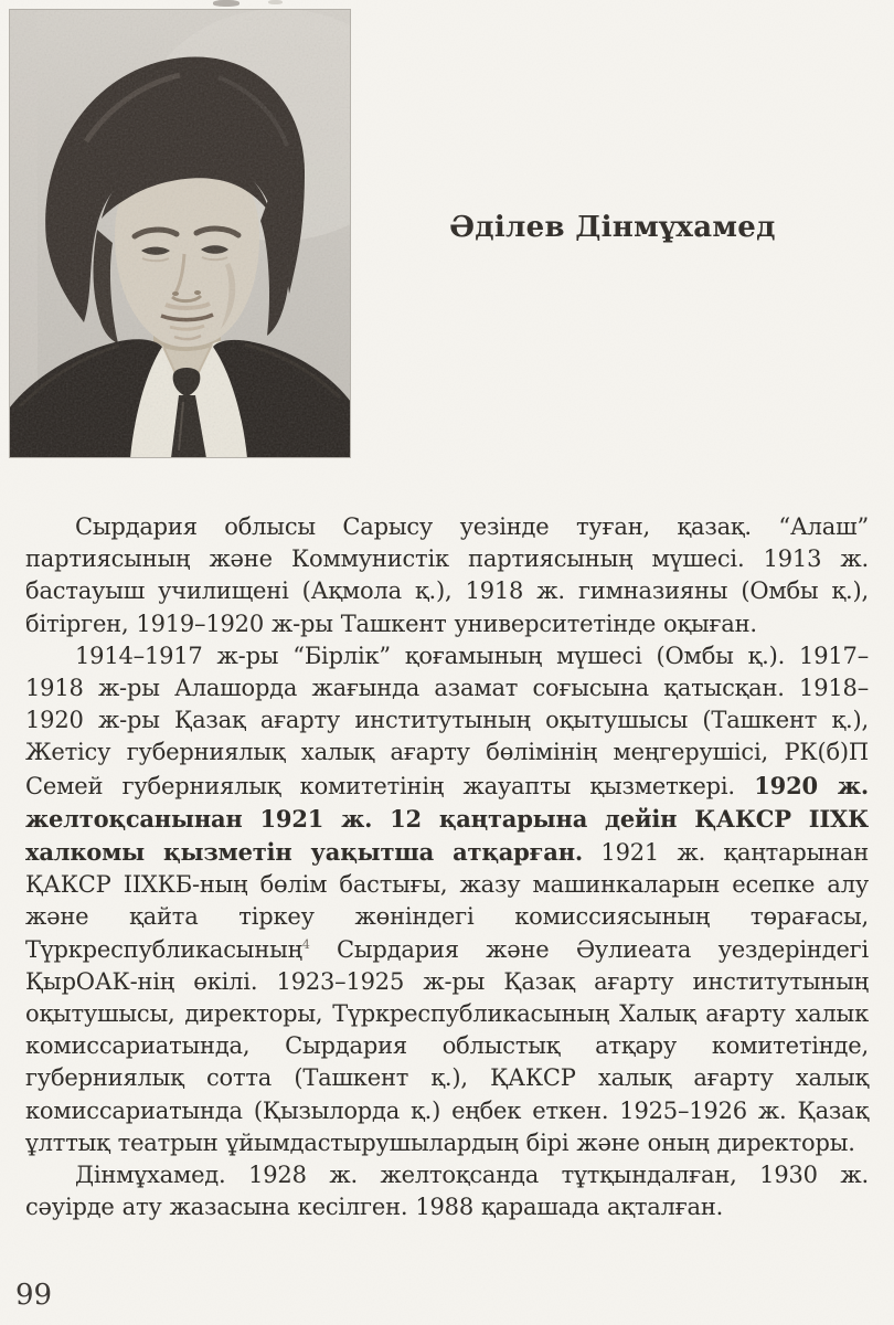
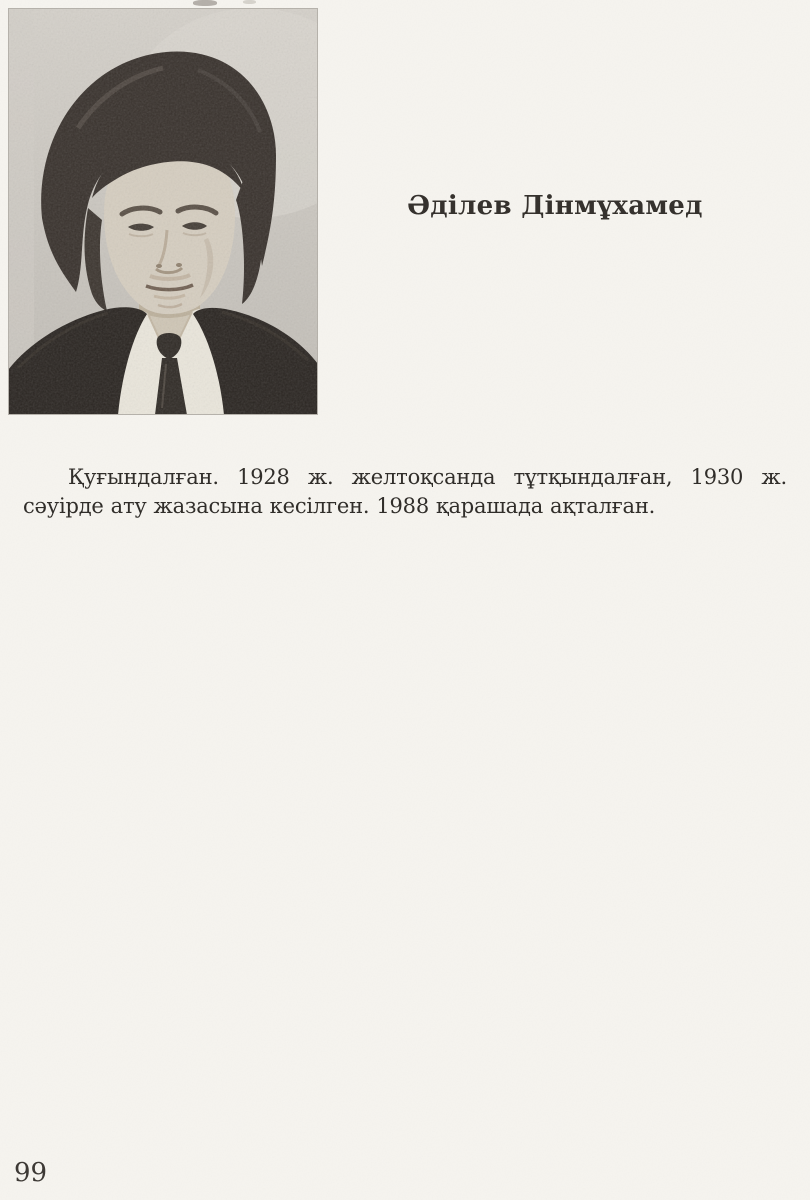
  Әділев Дінмұхамед
- Сырдария облысы Сарысу уезінде туған, қазақ. “Алаш” партиясының және Коммунистік партиясының мүшесі. 1913 ж. бастауыш училищені (Ақмола қ.), 1918 ж. гимназияны (Омбы қ.), бітірген, 1919–1920 ж-ры Ташкент университетінде оқыған.
- 1914–1917 ж-ры “Бірлік” қоғамының мүшесі (Омбы қ.). 1917–1918 ж-ры Алашорда жағында азамат соғысына қатысқан. 1918–1920 ж-ры Қазақ ағарту институтының оқытушысы (Ташкент қ.), Жетісу губерниялық халық ағарту бөлімінің меңгерушісі, РК(б)П Семей губерниялық комитетінің жауапты қызметкері. 1920 ж. желтоқсанынан 1921 ж. 12 қаңтарына дейін ҚАКСР ІІХК халкомы қызметін уақытша атқарған. 1921 ж. қаңтарынан ҚАКСР ІІХКБ-ның бөлім бастығы, жазу машинкаларын есепке алу және қайта тіркеу жөніндегі комиссиясының төрағасы, Түркреспубликасының4 Сырдария және Әулиеата уездеріндегі ҚырОАК-нің өкілі. 1923–1925 ж-ры Қазақ ағарту институтының оқытушысы, директоры, Түркреспубликасының Халық ағарту халык комиссариатында, Сырдария облыстық атқару комитетінде, губерниялық сотта (Ташкент қ.), ҚАКСР халық ағарту халық комиссариатында (Қызылорда қ.) еңбек еткен. 1925–1926 ж. Қазақ ұлттық театрын ұйымдастырушылардың бірі және оның директоры.
- Дінмұхамед. 1928 ж. желтоқсанда тұтқындалған, 1930 ж. сәуірде ату жазасына кесілген. 1988 қарашада ақталған.
+ Қуғындалған. 1928 ж. желтоқсанда тұтқындалған, 1930 ж. сәуірде ату жазасына кесілген. 1988 қарашада ақталған.
  99
